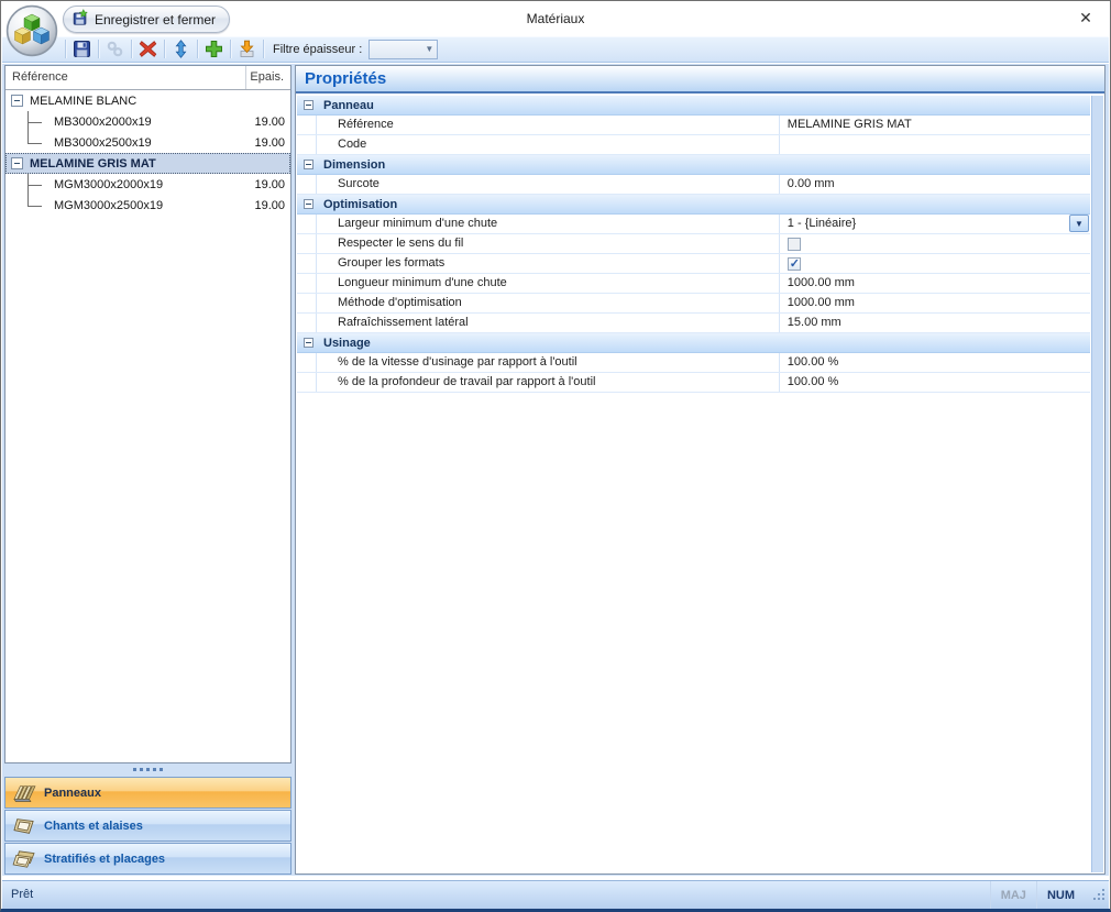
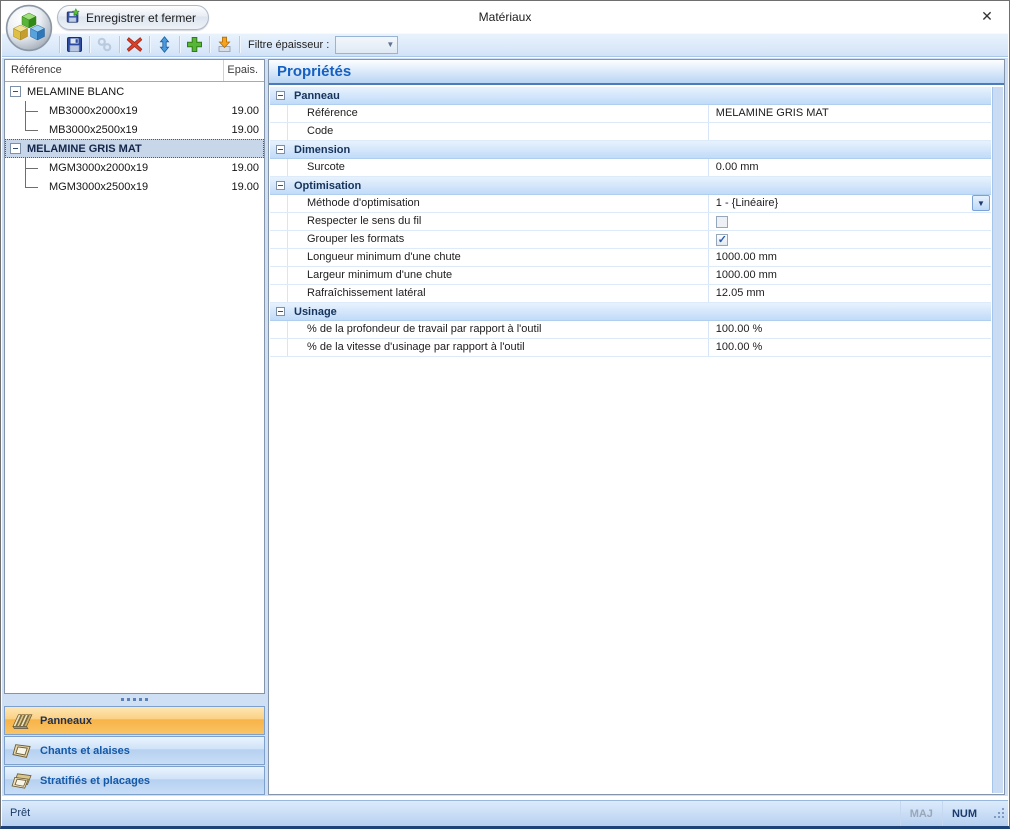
  Matériaux
  ✕
  Enregistrer et fermer
  Filtre épaisseur :
  ▼
  Référence
  Epais.
  MELAMINE BLANC
  MB3000x2000x19
  19.00
  MB3000x2500x19
  19.00
  MELAMINE GRIS MAT
  MGM3000x2000x19
  19.00
  MGM3000x2500x19
  19.00
  Panneaux
  Chants et alaises
  Stratifiés et placages
  Propriétés
  Panneau
  Référence
  MELAMINE GRIS MAT
  Code
  Dimension
  Surcote
  0.00 mm
  Optimisation
- Largeur minimum d'une chute
+ Méthode d'optimisation
  1 - {Linéaire}
  ▼
  Respecter le sens du fil
  Grouper les formats
  Longueur minimum d'une chute
  1000.00 mm
- Méthode d'optimisation
+ Largeur minimum d'une chute
  1000.00 mm
  Rafraîchissement latéral
- 15.00 mm
+ 12.05 mm
  Usinage
- % de la vitesse d'usinage par rapport à l'outil
+ % de la profondeur de travail par rapport à l'outil
  100.00 %
- % de la profondeur de travail par rapport à l'outil
+ % de la vitesse d'usinage par rapport à l'outil
  100.00 %
  Prêt
  MAJ
  NUM
